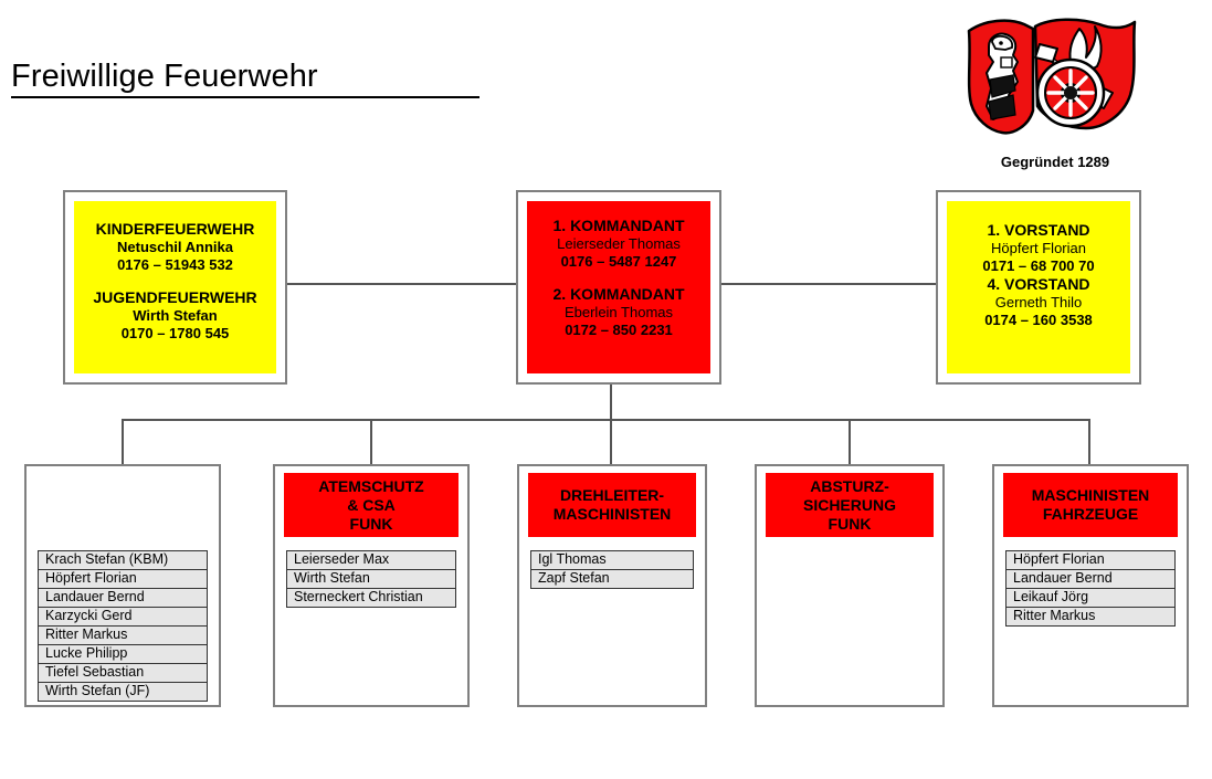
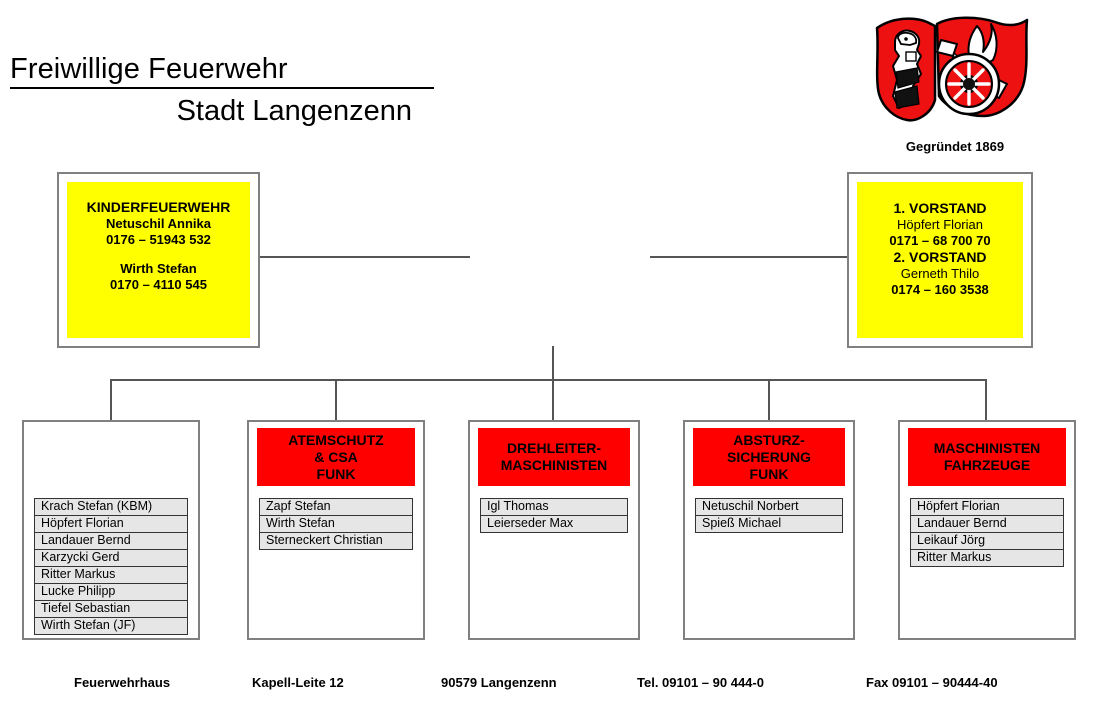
  Freiwillige Feuerwehr
+ Stadt Langenzenn
- Gegründet 1289
+ Gegründet 1869
  KINDERFEUERWEHR
  Netuschil Annika
  0176 – 51943 532
- JUGENDFEUERWEHR
  Wirth Stefan
- 0170 – 1780 545
+ 0170 – 4110 545
- 1. KOMMANDANT
- Leierseder Thomas
- 0176 – 5487 1247
- 2. KOMMANDANT
- Eberlein Thomas
- 0172 – 850 2231
  1. VORSTAND
  Höpfert Florian
  0171 – 68 700 70
- 4. VORSTAND
+ 2. VORSTAND
  Gerneth Thilo
  0174 – 160 3538
  Krach Stefan (KBM)
  Höpfert Florian
  Landauer Bernd
  Karzycki Gerd
  Ritter Markus
  Lucke Philipp
  Tiefel Sebastian
  Wirth Stefan (JF)
  ATEMSCHUTZ
  & CSA
  FUNK
- Leierseder Max
+ Zapf Stefan
  Wirth Stefan
  Sterneckert Christian
  DREHLEITER-
  MASCHINISTEN
  Igl Thomas
- Zapf Stefan
+ Leierseder Max
  ABSTURZ-
  SICHERUNG
  FUNK
+ Netuschil Norbert
+ Spieß Michael
  MASCHINISTEN
  FAHRZEUGE
  Höpfert Florian
  Landauer Bernd
  Leikauf Jörg
  Ritter Markus
+ Feuerwehrhaus
+ Kapell-Leite 12
+ 90579 Langenzenn
+ Tel. 09101 – 90 444-0
+ Fax 09101 – 90444-40
